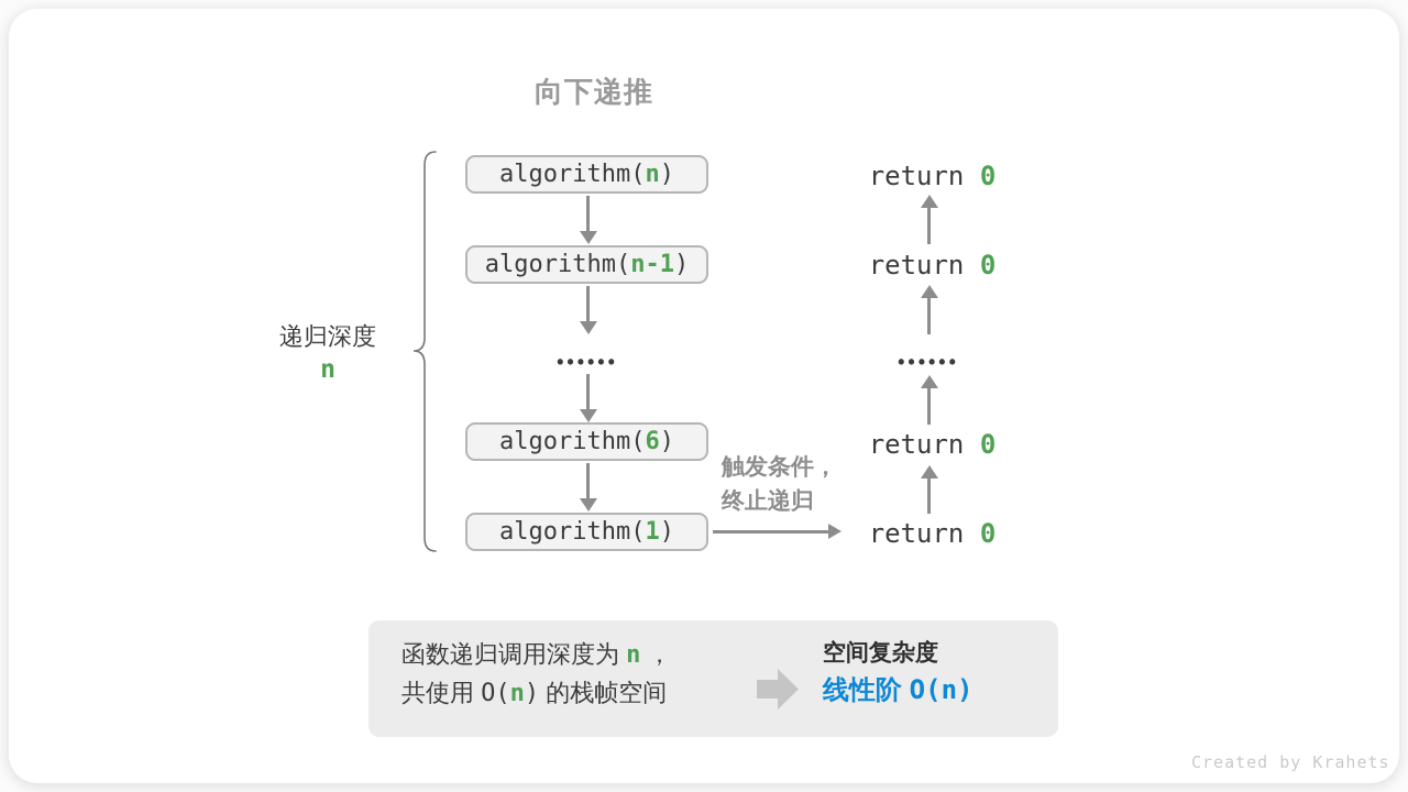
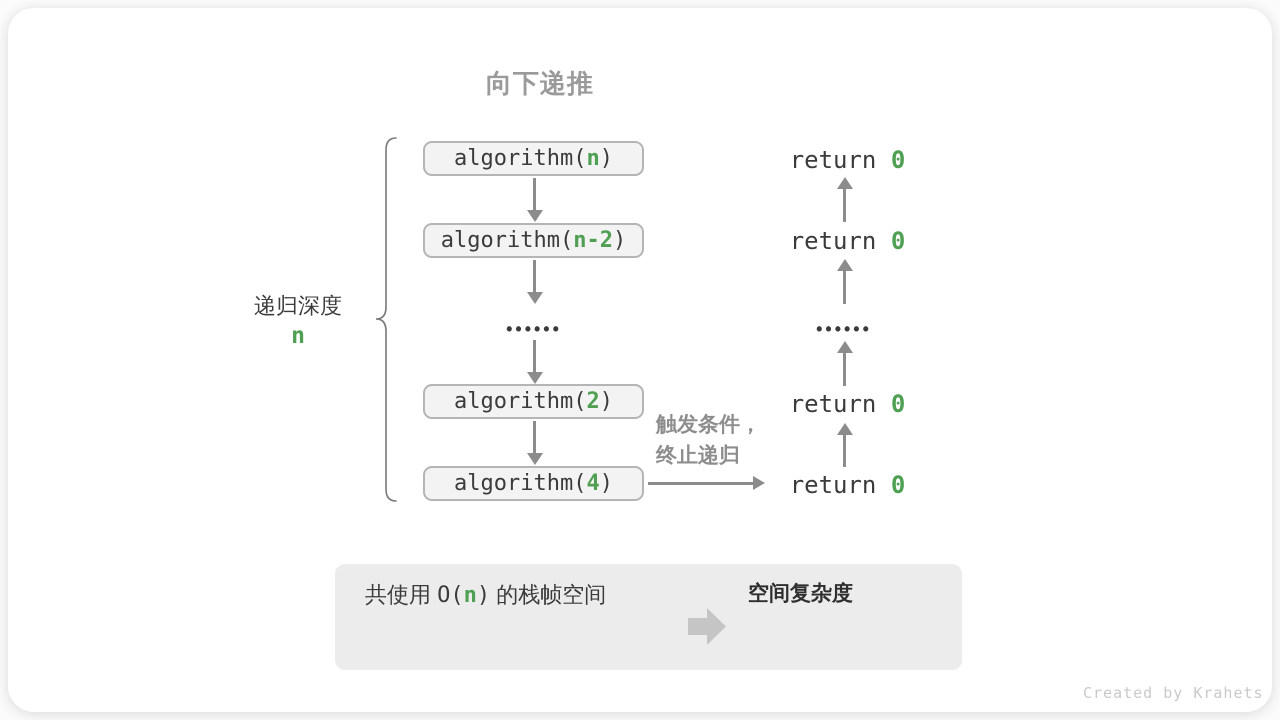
  向下递推
  递归深度
  n
  algorithm(
  n
  )
  algorithm(
- n-1
+ n-2
  )
  algorithm(
- 6
+ 2
  )
  algorithm(
- 1
+ 4
  )
  ••••••
  return 0
  return 0
  return 0
  return 0
  ••••••
  触发条件，
  终止递归
- 函数递归调用深度为 n ，
  共使用 O(n) 的栈帧空间
  空间复杂度
- 线性阶 O(n)
  Created by Krahets
